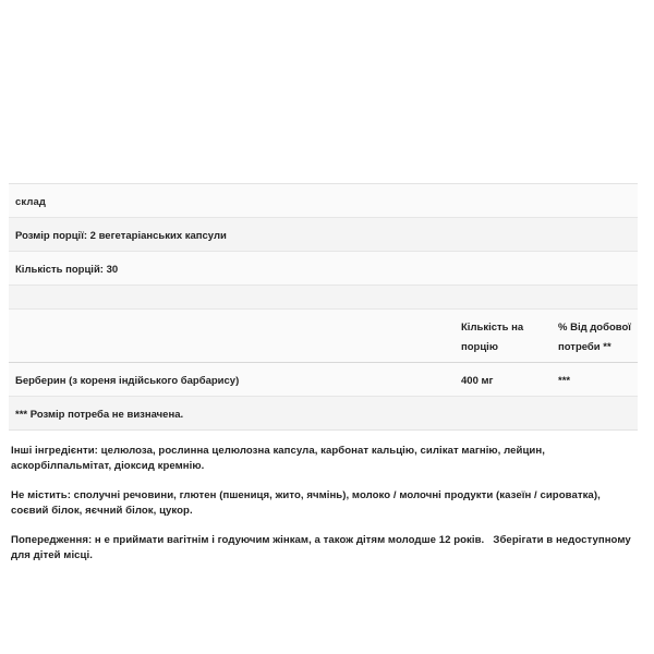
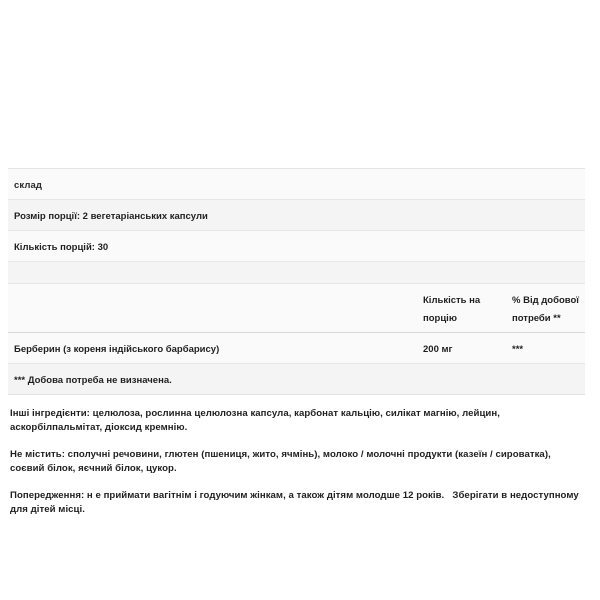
  склад
  Розмір порції: 2 вегетаріанських капсули
  Кількість порцій: 30
  Кількість на порцію
  % Від добової потреби **
  Берберин (з кореня індійського барбарису)
- 400 мг
+ 200 мг
  ***
- *** Розмір потреба не визначена.
+ *** Добова потреба не визначена.
  Інші інгредієнти: целюлоза, рослинна целюлозна капсула, карбонат кальцію, силікат магнію, лейцин, аскорбілпальмітат, діоксид кремнію.
  Не містить: сполучні речовини, глютен (пшениця, жито, ячмінь), молоко / молочні продукти (казеїн / сироватка), соєвий білок, яєчний білок, цукор.
  Попередження: н е приймати вагітнім і годуючим жінкам, а також дітям молодше 12 років. Зберігати в недоступному для дітей місці.
